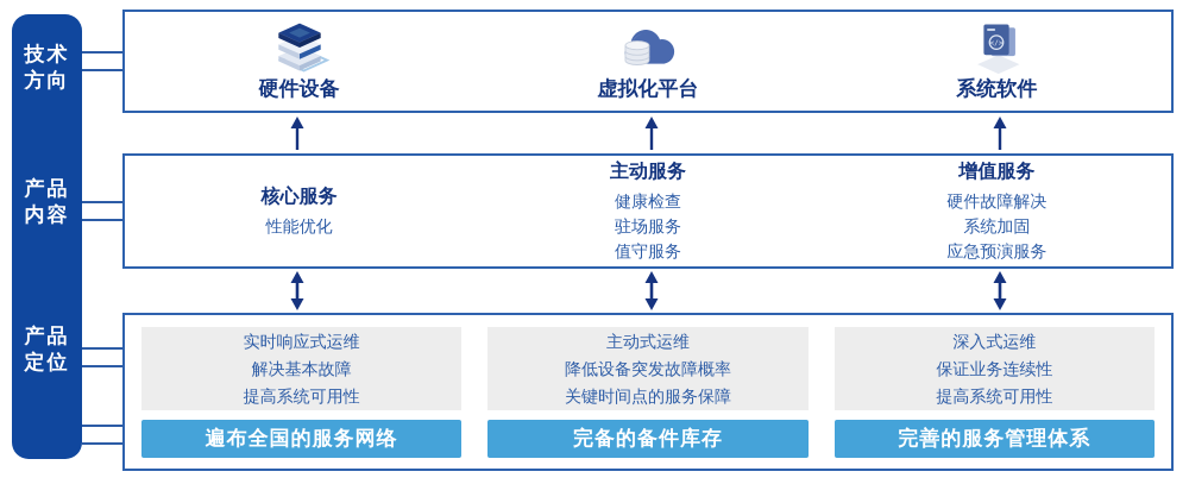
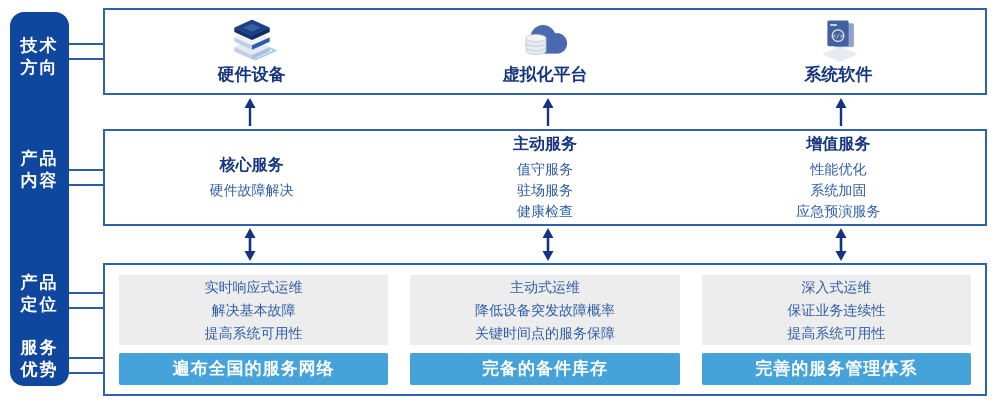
  技术
  方向
  产品
  内容
  产品
  定位
+ 服务
+ 优势
  硬件设备
  虚拟化平台
  系统软件
  核心服务
- 性能优化
+ 硬件故障解决
  主动服务
- 健康检查
+ 值守服务
  驻场服务
- 值守服务
+ 健康检查
  增值服务
- 硬件故障解决
+ 性能优化
  系统加固
  应急预演服务
  实时响应式运维
  解决基本故障
  提高系统可用性
  遍布全国的服务网络
  主动式运维
  降低设备突发故障概率
  关键时间点的服务保障
  完备的备件库存
  深入式运维
  保证业务连续性
  提高系统可用性
  完善的服务管理体系
